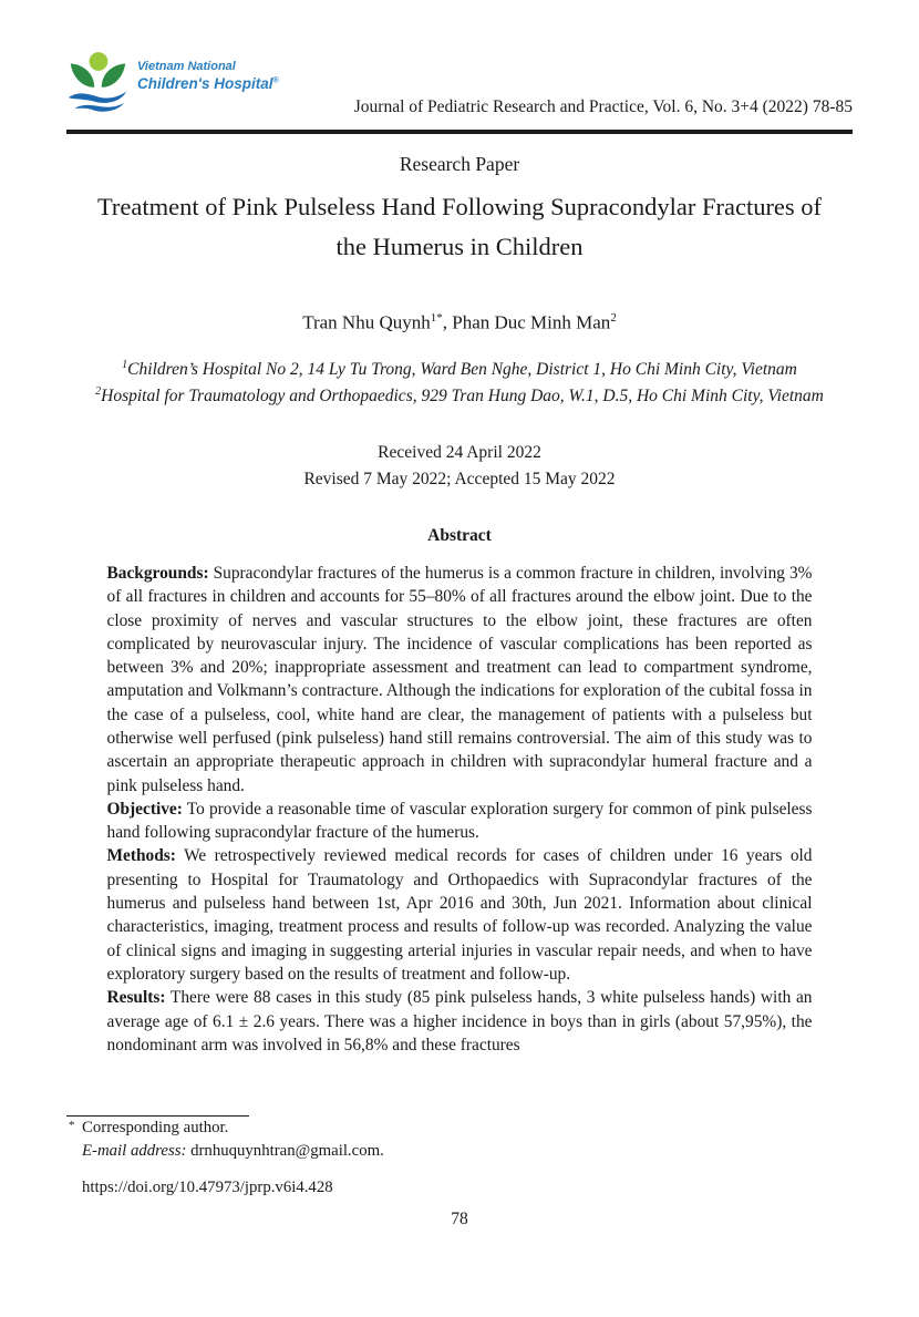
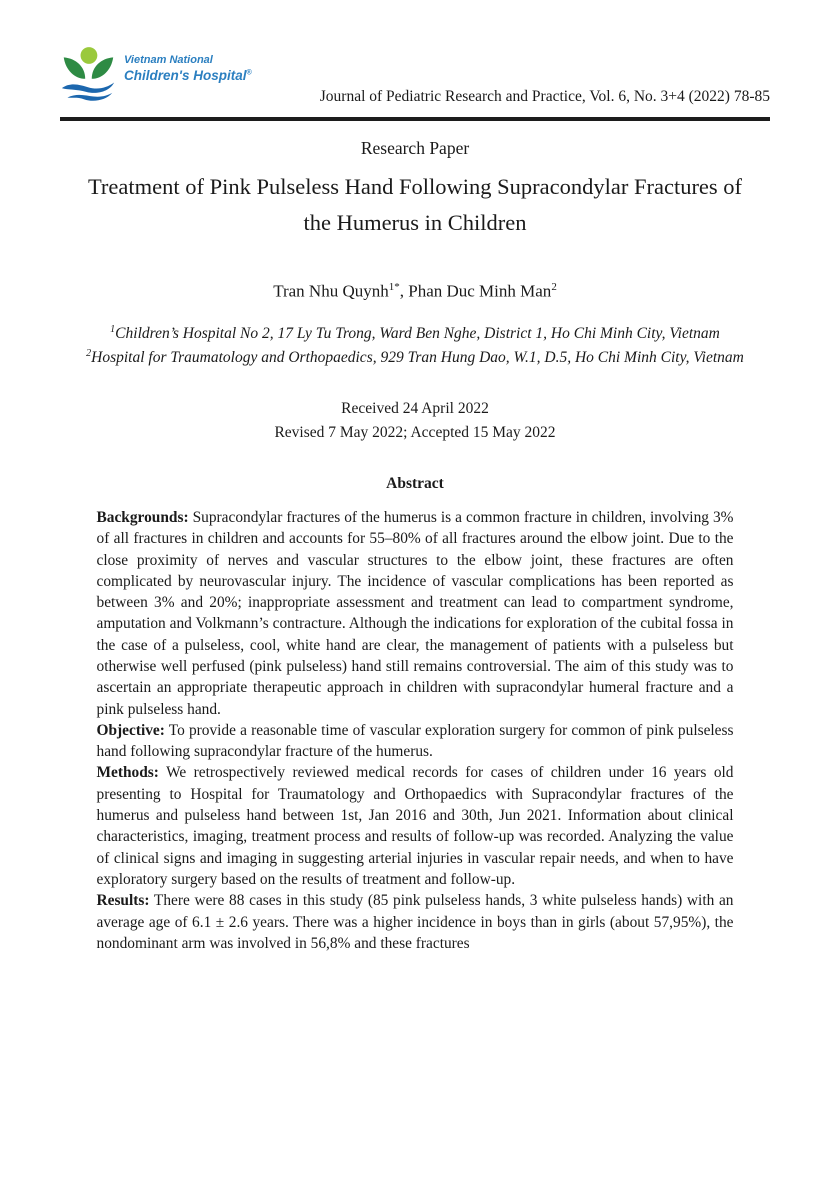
  Vietnam National
  Children's Hospital
  Journal of Pediatric Research and Practice, Vol. 6, No. 3+4 (2022) 78-85
  Research Paper
  Treatment of Pink Pulseless Hand Following Supracondylar Fractures of the Humerus in Children
  Tran Nhu Quynh1*, Phan Duc Minh Man2
- 1Children’s Hospital No 2, 14 Ly Tu Trong, Ward Ben Nghe, District 1, Ho Chi Minh City, Vietnam
+ 1Children’s Hospital No 2, 17 Ly Tu Trong, Ward Ben Nghe, District 1, Ho Chi Minh City, Vietnam
  2Hospital for Traumatology and Orthopaedics, 929 Tran Hung Dao, W.1, D.5, Ho Chi Minh City, Vietnam
  Received 24 April 2022
  Revised 7 May 2022; Accepted 15 May 2022
  Abstract
  Backgrounds: Supracondylar fractures of the humerus is a common fracture in children, involving 3% of all fractures in children and accounts for 55–80% of all fractures around the elbow joint. Due to the close proximity of nerves and vascular structures to the elbow joint, these fractures are often complicated by neurovascular injury. The incidence of vascular complications has been reported as between 3% and 20%; inappropriate assessment and treatment can lead to compartment syndrome, amputation and Volkmann’s contracture. Although the indications for exploration of the cubital fossa in the case of a pulseless, cool, white hand are clear, the management of patients with a pulseless but otherwise well perfused (pink pulseless) hand still remains controversial. The aim of this study was to ascertain an appropriate therapeutic approach in children with supracondylar humeral fracture and a pink pulseless hand.
  Objective: To provide a reasonable time of vascular exploration surgery for common of pink pulseless hand following supracondylar fracture of the humerus.
- Methods: We retrospectively reviewed medical records for cases of children under 16 years old presenting to Hospital for Traumatology and Orthopaedics with Supracondylar fractures of the humerus and pulseless hand between 1st, Apr 2016 and 30th, Jun 2021. Information about clinical characteristics, imaging, treatment process and results of follow-up was recorded. Analyzing the value of clinical signs and imaging in suggesting arterial injuries in vascular repair needs, and when to have exploratory surgery based on the results of treatment and follow-up.
+ Methods: We retrospectively reviewed medical records for cases of children under 16 years old presenting to Hospital for Traumatology and Orthopaedics with Supracondylar fractures of the humerus and pulseless hand between 1st, Jan 2016 and 30th, Jun 2021. Information about clinical characteristics, imaging, treatment process and results of follow-up was recorded. Analyzing the value of clinical signs and imaging in suggesting arterial injuries in vascular repair needs, and when to have exploratory surgery based on the results of treatment and follow-up.
  Results: There were 88 cases in this study (85 pink pulseless hands, 3 white pulseless hands) with an average age of 6.1 ± 2.6 years. There was a higher incidence in boys than in girls (about 57,95%), the nondominant arm was involved in 56,8% and these fractures
- *
- Corresponding author.
- E-mail address: drnhuquynhtran@gmail.com.
- https://doi.org/10.47973/jprp.v6i4.428
- 78
